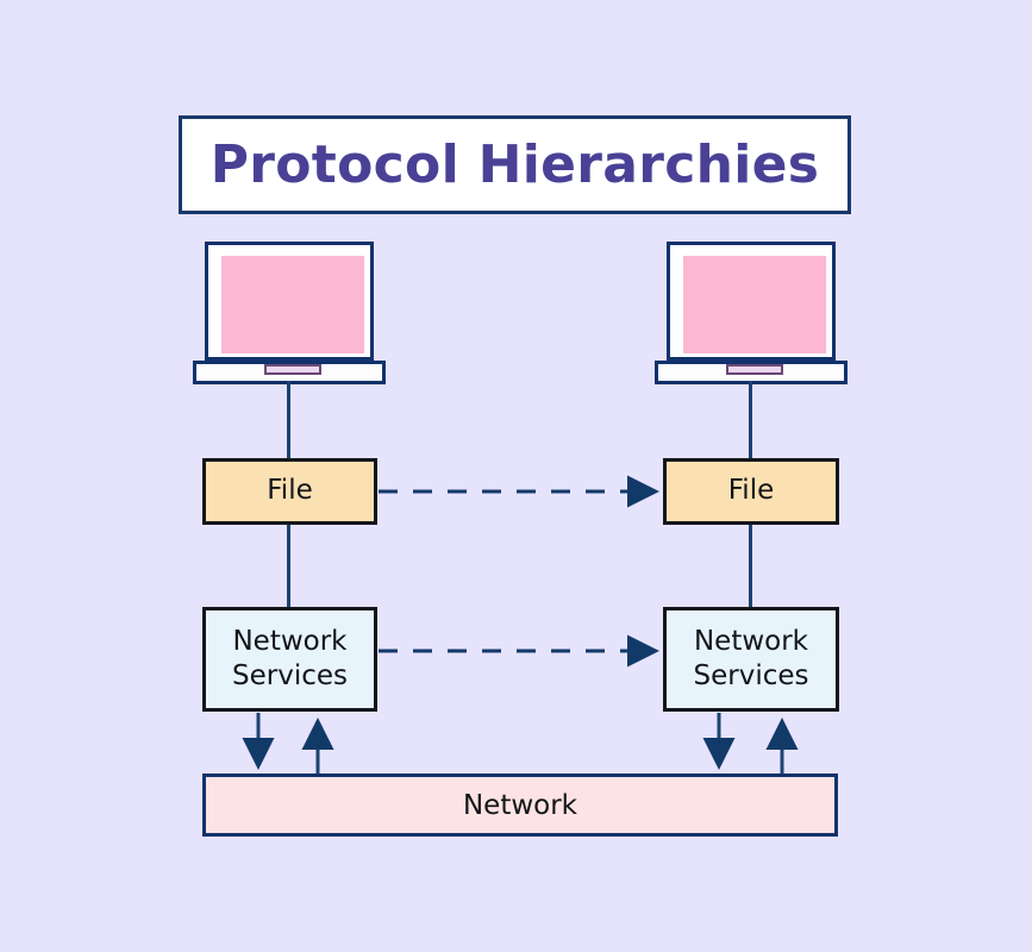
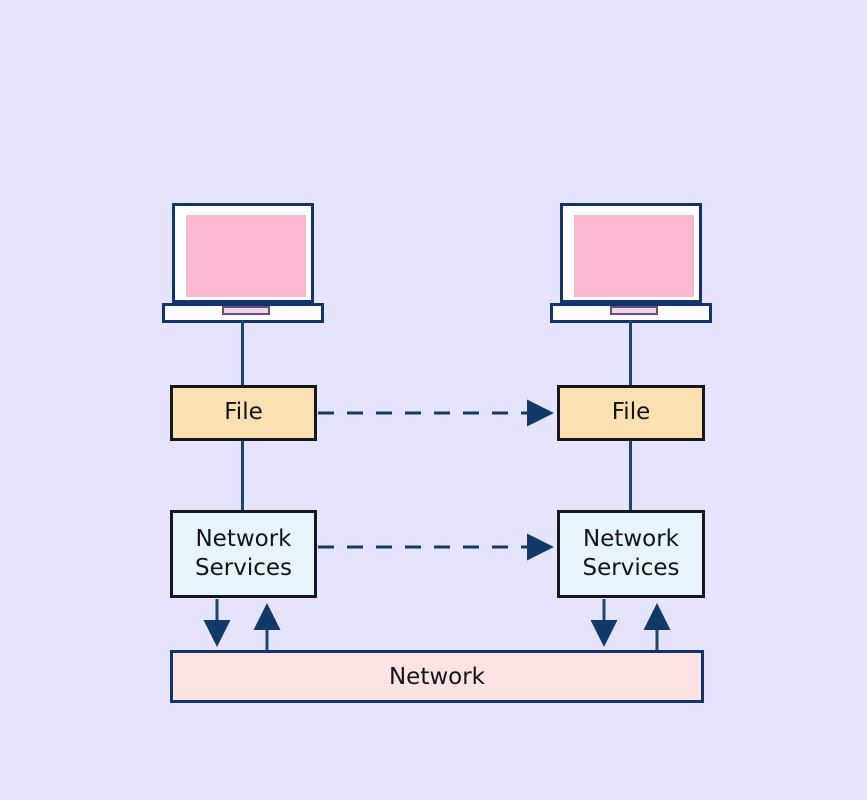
- Protocol Hierarchies
  File
  File
  Network
  Services
  Network
  Services
  Network
